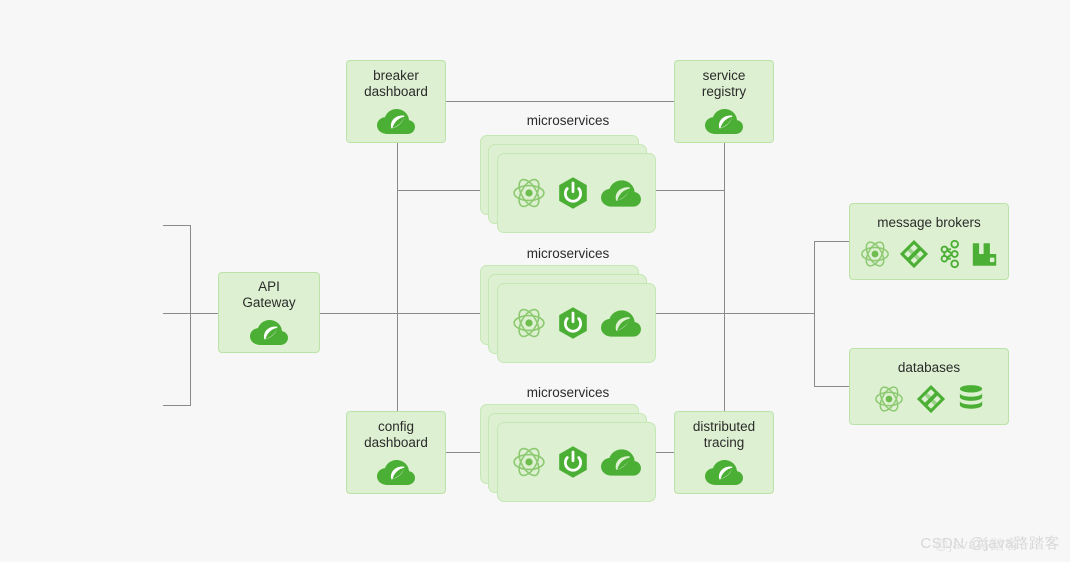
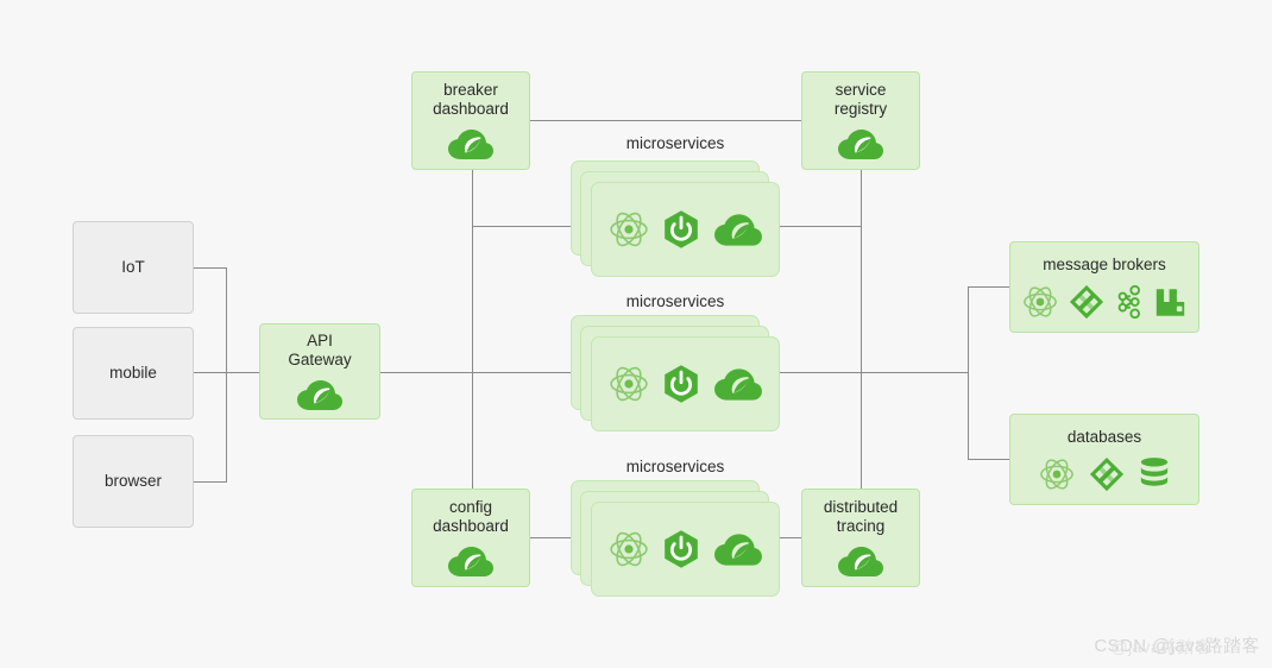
+ IoT
+ mobile
+ browser
  API
  Gateway
  breaker
  dashboard
  service
  registry
  config
  dashboard
  distributed
  tracing
  message brokers
  databases
  microservices
  microservices
  microservices
  CSDN @java路踏客
  @java路踏客
